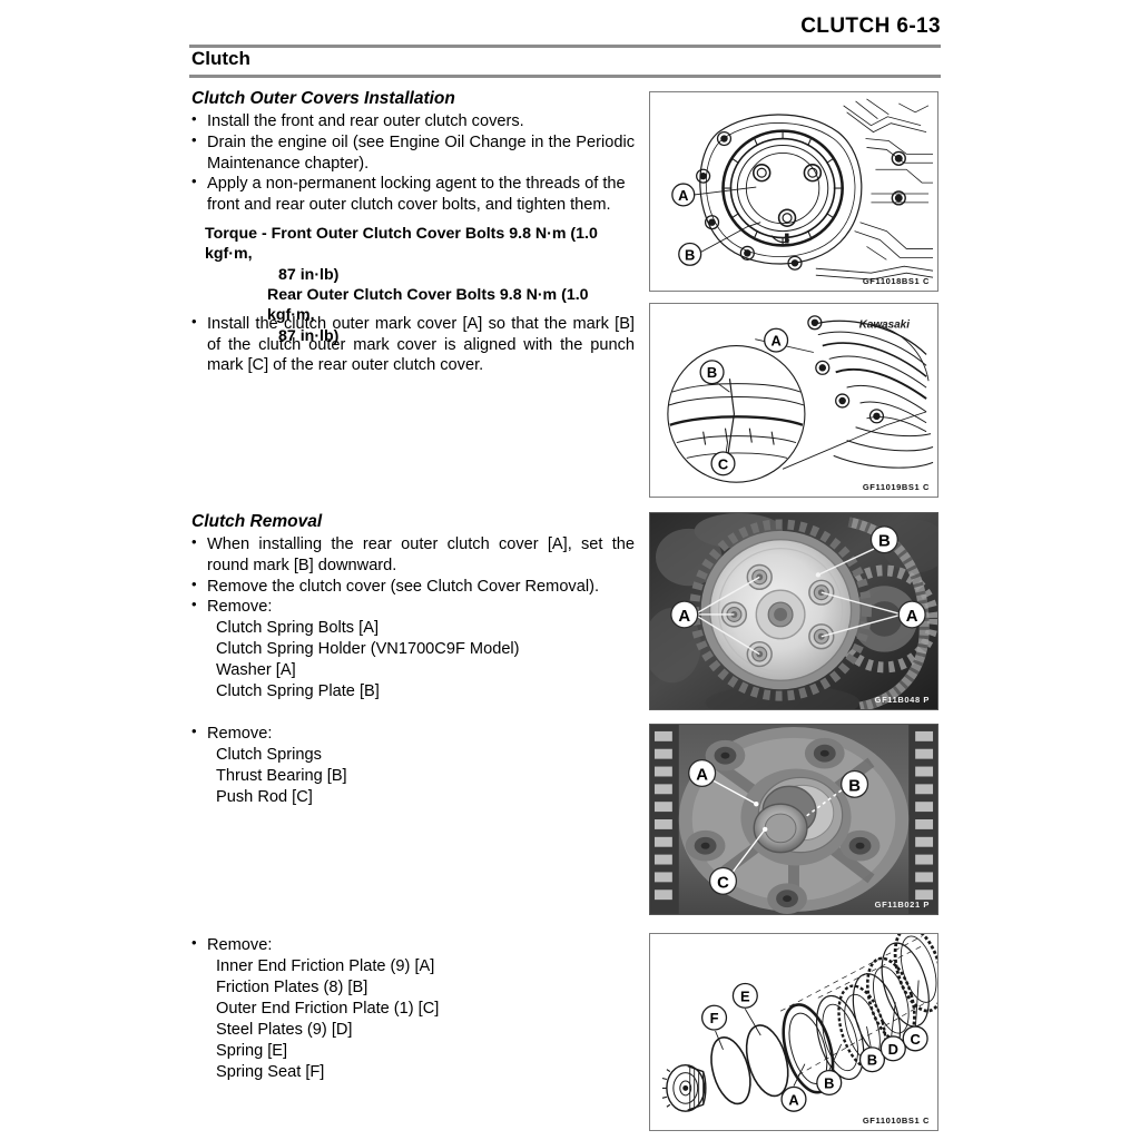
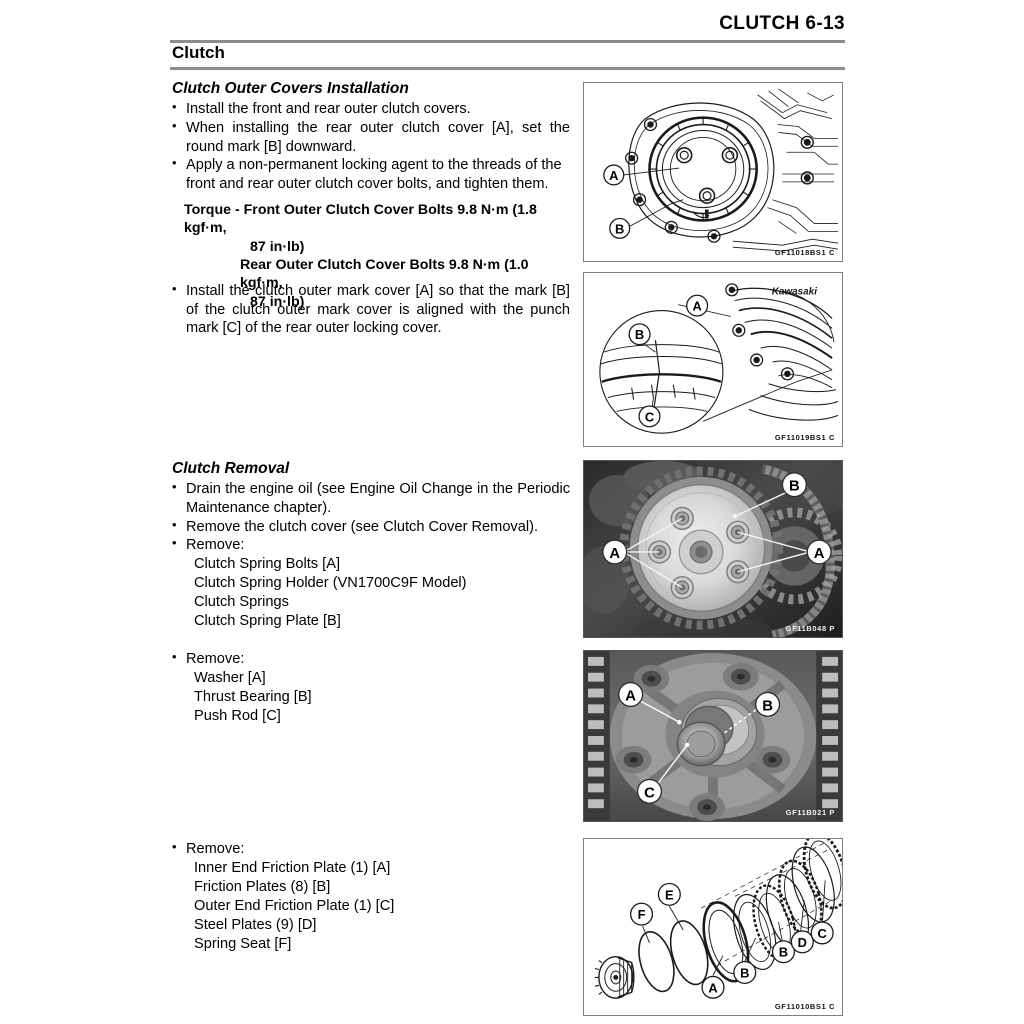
  CLUTCH 6-13
  Clutch
  Clutch Outer Covers Installation
  Install the front and rear outer clutch covers.
- Drain the engine oil (see Engine Oil Change in the Periodic Maintenance chapter).
+ When installing the rear outer clutch cover [A], set the round mark [B] downward.
  Apply a non-permanent locking agent to the threads of the front and rear outer clutch cover bolts, and tighten them.
- Torque - Front Outer Clutch Cover Bolts 9.8 N·m (1.0 kgf·m,
+ Torque - Front Outer Clutch Cover Bolts 9.8 N·m (1.8 kgf·m,
  87 in·lb)
  Rear Outer Clutch Cover Bolts 9.8 N·m (1.0 kgf·m,
  87 in·lb)
- Install the clutch outer mark cover [A] so that the mark [B] of the clutch outer mark cover is aligned with the punch mark [C] of the rear outer clutch cover.
+ Install the clutch outer mark cover [A] so that the mark [B] of the clutch outer mark cover is aligned with the punch mark [C] of the rear outer locking cover.
  Clutch Removal
- When installing the rear outer clutch cover [A], set the round mark [B] downward.
+ Drain the engine oil (see Engine Oil Change in the Periodic Maintenance chapter).
  Remove the clutch cover (see Clutch Cover Removal).
  Remove:
  Clutch Spring Bolts [A]
  Clutch Spring Holder (VN1700C9F Model)
- Washer [A]
+ Clutch Springs
  Clutch Spring Plate [B]
  Remove:
- Clutch Springs
+ Washer [A]
  Thrust Bearing [B]
  Push Rod [C]
  Remove:
- Inner End Friction Plate (9) [A]
+ Inner End Friction Plate (1) [A]
  Friction Plates (8) [B]
  Outer End Friction Plate (1) [C]
  Steel Plates (9) [D]
- Spring [E]
  Spring Seat [F]
  A
  B
  GF11018BS1 C
  Kawasaki
  A
  B
  C
  GF11019BS1 C
  A
  A
  B
  GF11B048 P
  A
  B
  C
  GF11B021 P
  F
  E
  A
  B
  B
  D
  C
  GF11010BS1 C
